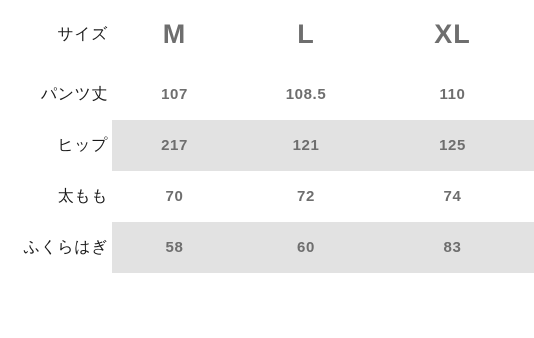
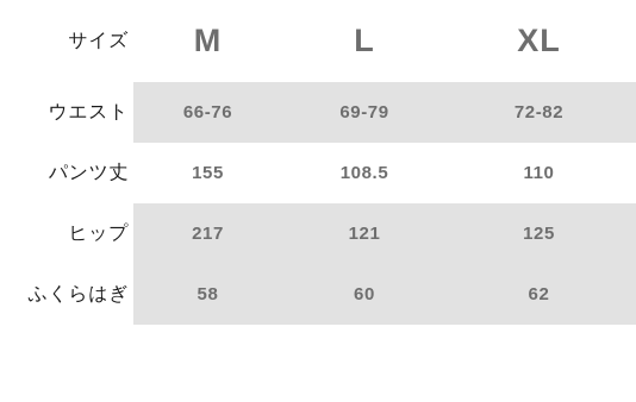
  サイズ	M	L	XL
+ ウエスト	66-76	69-79	72-82
- パンツ丈	107	108.5	110
+ パンツ丈	155	108.5	110
  ヒップ	217	121	125
- 太もも	70	72	74
- ふくらはぎ	58	60	83
+ ふくらはぎ	58	60	62
